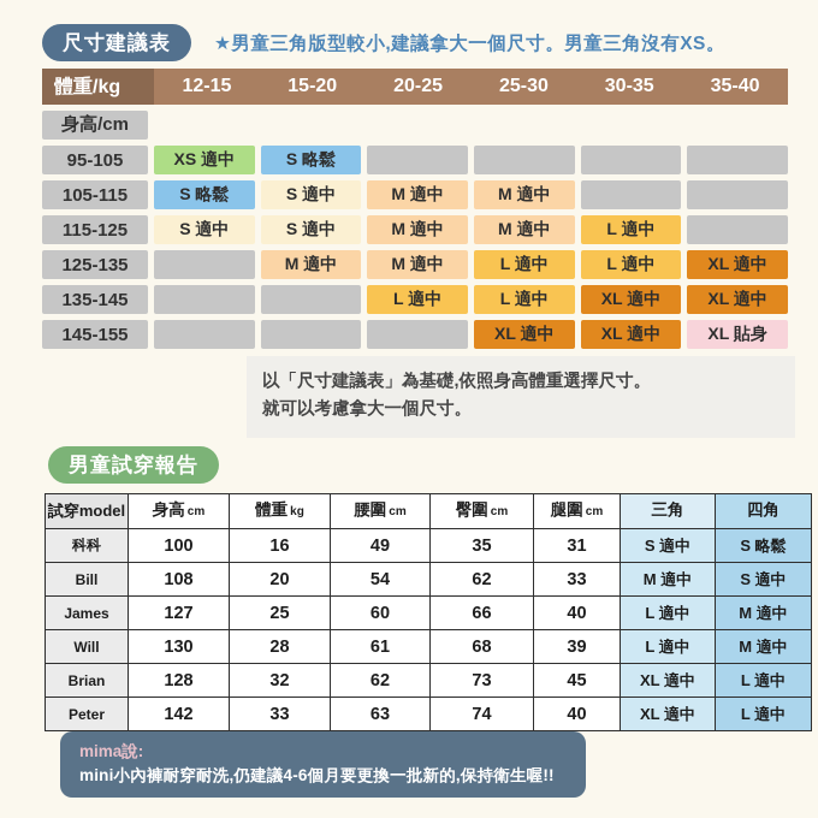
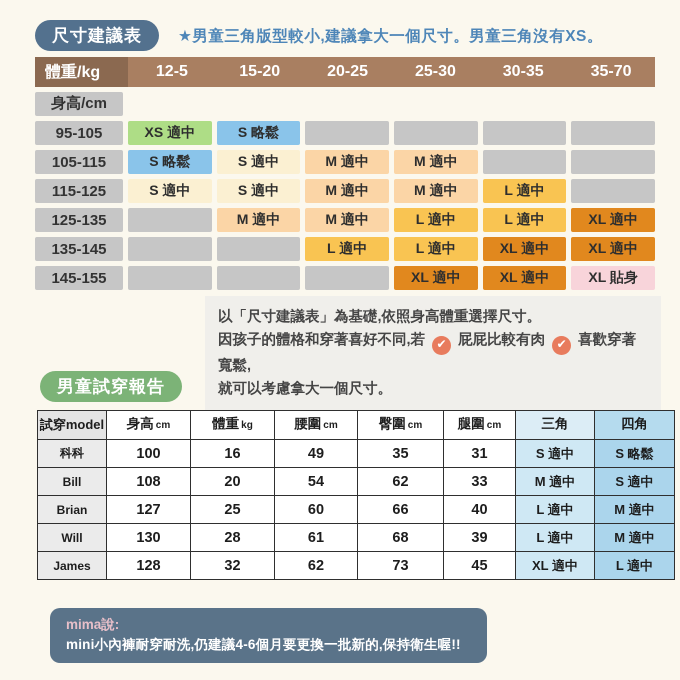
  尺寸建議表
  ★男童三角版型較小,建議拿大一個尺寸。男童三角沒有XS。
  體重/kg
- 12-15
+ 12-5
  15-20
  20-25
  25-30
  30-35
- 35-40
+ 35-70
  身高/cm
  95-105
  XS 適中
  S 略鬆
  105-115
  S 略鬆
  S 適中
  M 適中
  M 適中
  115-125
  S 適中
  S 適中
  M 適中
  M 適中
  L 適中
  125-135
  M 適中
  M 適中
  L 適中
  L 適中
  XL 適中
  135-145
  L 適中
  L 適中
  XL 適中
  XL 適中
  145-155
  XL 適中
  XL 適中
  XL 貼身
  以「尺寸建議表」為基礎,依照身高體重選擇尺寸。
+ 因孩子的體格和穿著喜好不同,若 ✔ 屁屁比較有肉 ✔ 喜歡穿著寬鬆,
  就可以考慮拿大一個尺寸。
  男童試穿報告
  試穿model	身高 cm	體重 kg	腰圍 cm	臀圍 cm	腿圍 cm	三角	四角
  科科	100	16	49	35	31	S 適中	S 略鬆
  Bill	108	20	54	62	33	M 適中	S 適中
- James	127	25	60	66	40	L 適中	M 適中
+ Brian	127	25	60	66	40	L 適中	M 適中
  Will	130	28	61	68	39	L 適中	M 適中
- Brian	128	32	62	73	45	XL 適中	L 適中
+ James	128	32	62	73	45	XL 適中	L 適中
- Peter	142	33	63	74	40	XL 適中	L 適中
  mima說:
  mini小內褲耐穿耐洗,仍建議4-6個月要更換一批新的,保持衛生喔!!
